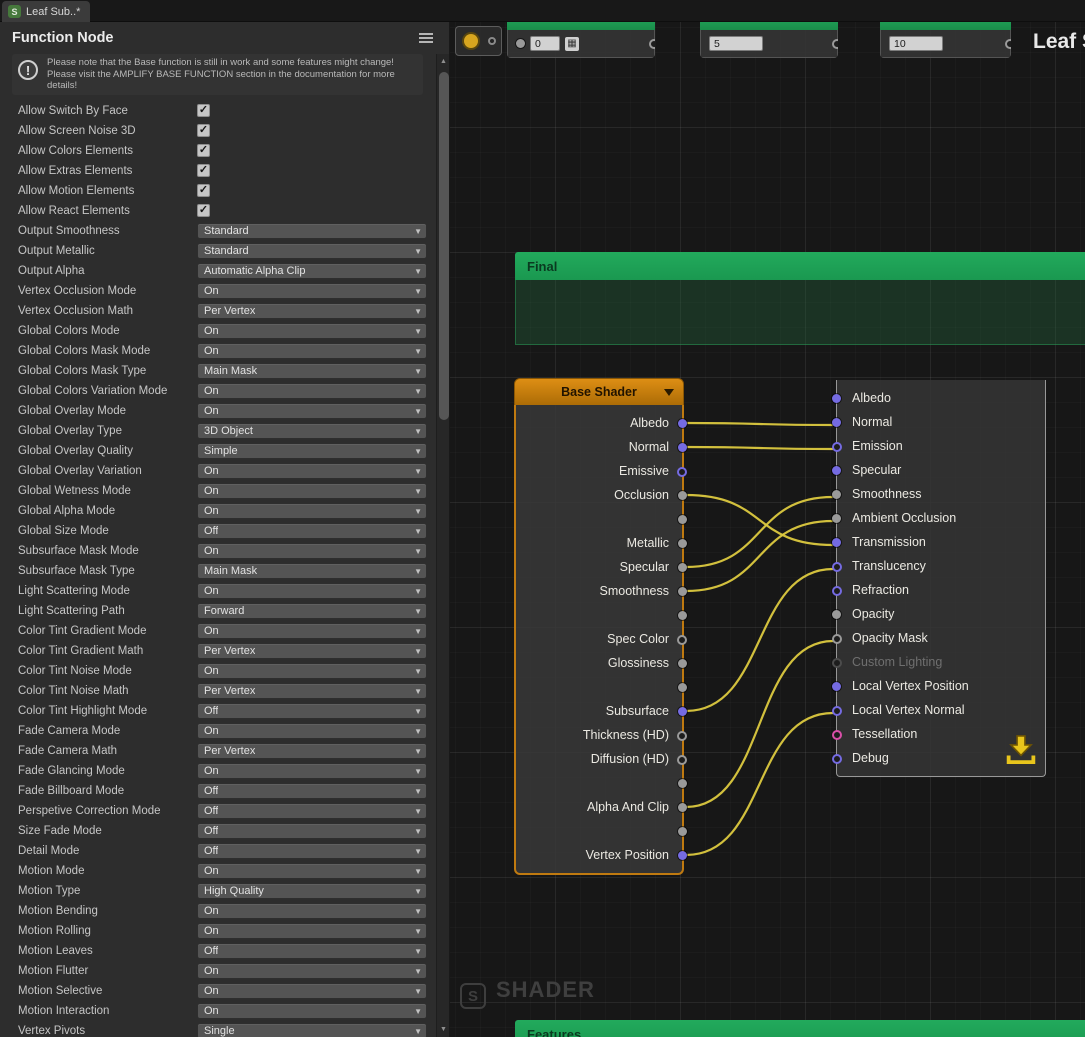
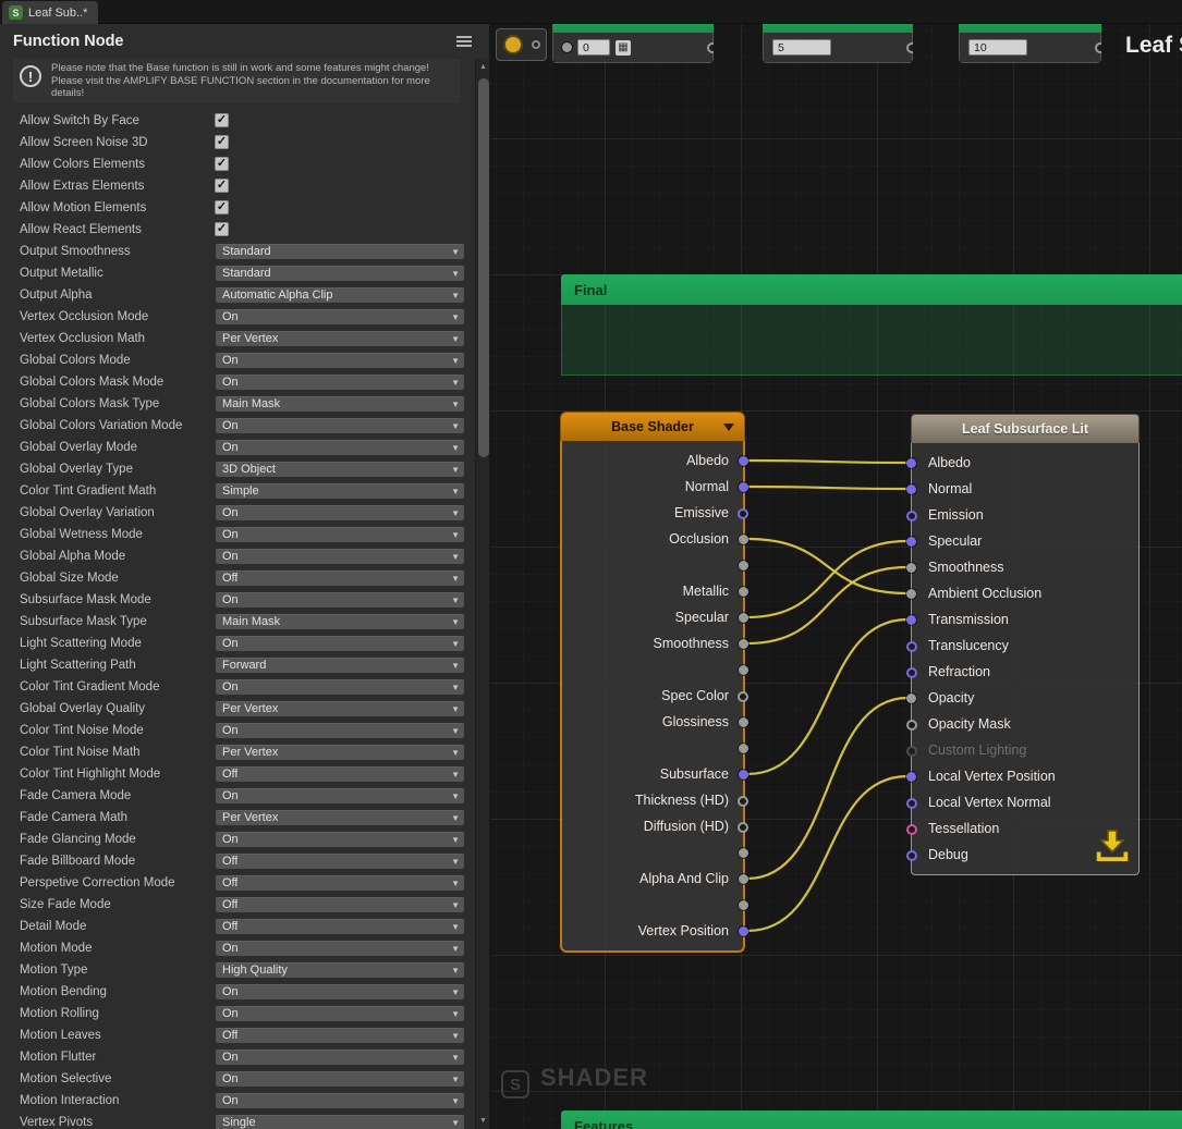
  S
  Leaf Sub..*
  Function Node
  !
  Please note that the Base function is still in work and some features might change! Please visit the AMPLIFY BASE FUNCTION section in the documentation for more details!
  Allow Switch By Face
  ✓
  Allow Screen Noise 3D
  ✓
  Allow Colors Elements
  ✓
  Allow Extras Elements
  ✓
  Allow Motion Elements
  ✓
  Allow React Elements
  ✓
  Output Smoothness
  Standard
  ▼
  Output Metallic
  Standard
  ▼
  Output Alpha
  Automatic Alpha Clip
  ▼
  Vertex Occlusion Mode
  On
  ▼
  Vertex Occlusion Math
  Per Vertex
  ▼
  Global Colors Mode
  On
  ▼
  Global Colors Mask Mode
  On
  ▼
  Global Colors Mask Type
  Main Mask
  ▼
  Global Colors Variation Mode
  On
  ▼
  Global Overlay Mode
  On
  ▼
  Global Overlay Type
  3D Object
  ▼
- Global Overlay Quality
+ Color Tint Gradient Math
  Simple
  ▼
  Global Overlay Variation
  On
  ▼
  Global Wetness Mode
  On
  ▼
  Global Alpha Mode
  On
  ▼
  Global Size Mode
  Off
  ▼
  Subsurface Mask Mode
  On
  ▼
  Subsurface Mask Type
  Main Mask
  ▼
  Light Scattering Mode
  On
  ▼
  Light Scattering Path
  Forward
  ▼
  Color Tint Gradient Mode
  On
  ▼
- Color Tint Gradient Math
+ Global Overlay Quality
  Per Vertex
  ▼
  Color Tint Noise Mode
  On
  ▼
  Color Tint Noise Math
  Per Vertex
  ▼
  Color Tint Highlight Mode
  Off
  ▼
  Fade Camera Mode
  On
  ▼
  Fade Camera Math
  Per Vertex
  ▼
  Fade Glancing Mode
  On
  ▼
  Fade Billboard Mode
  Off
  ▼
  Perspetive Correction Mode
  Off
  ▼
  Size Fade Mode
  Off
  ▼
  Detail Mode
  Off
  ▼
  Motion Mode
  On
  ▼
  Motion Type
  High Quality
  ▼
  Motion Bending
  On
  ▼
  Motion Rolling
  On
  ▼
  Motion Leaves
  Off
  ▼
  Motion Flutter
  On
  ▼
  Motion Selective
  On
  ▼
  Motion Interaction
  On
  ▼
  Vertex Pivots
  Single
  ▼
  0
  ▦
  5
  10
  Leaf
  Final
  Base Shader
  Albedo
  Normal
  Emissive
  Occlusion
  Metallic
  Specular
  Smoothness
  Spec Color
  Glossiness
  Subsurface
  Thickness (HD)
  Diffusion (HD)
  Alpha And Clip
  Vertex Position
+ Leaf Subsurface Lit
  Albedo
  Normal
  Emission
  Specular
  Smoothness
  Ambient Occlusion
  Transmission
  Translucency
  Refraction
  Opacity
  Opacity Mask
  Custom Lighting
  Local Vertex Position
  Local Vertex Normal
  Tessellation
  Debug
  S
  SHADER
  Features
